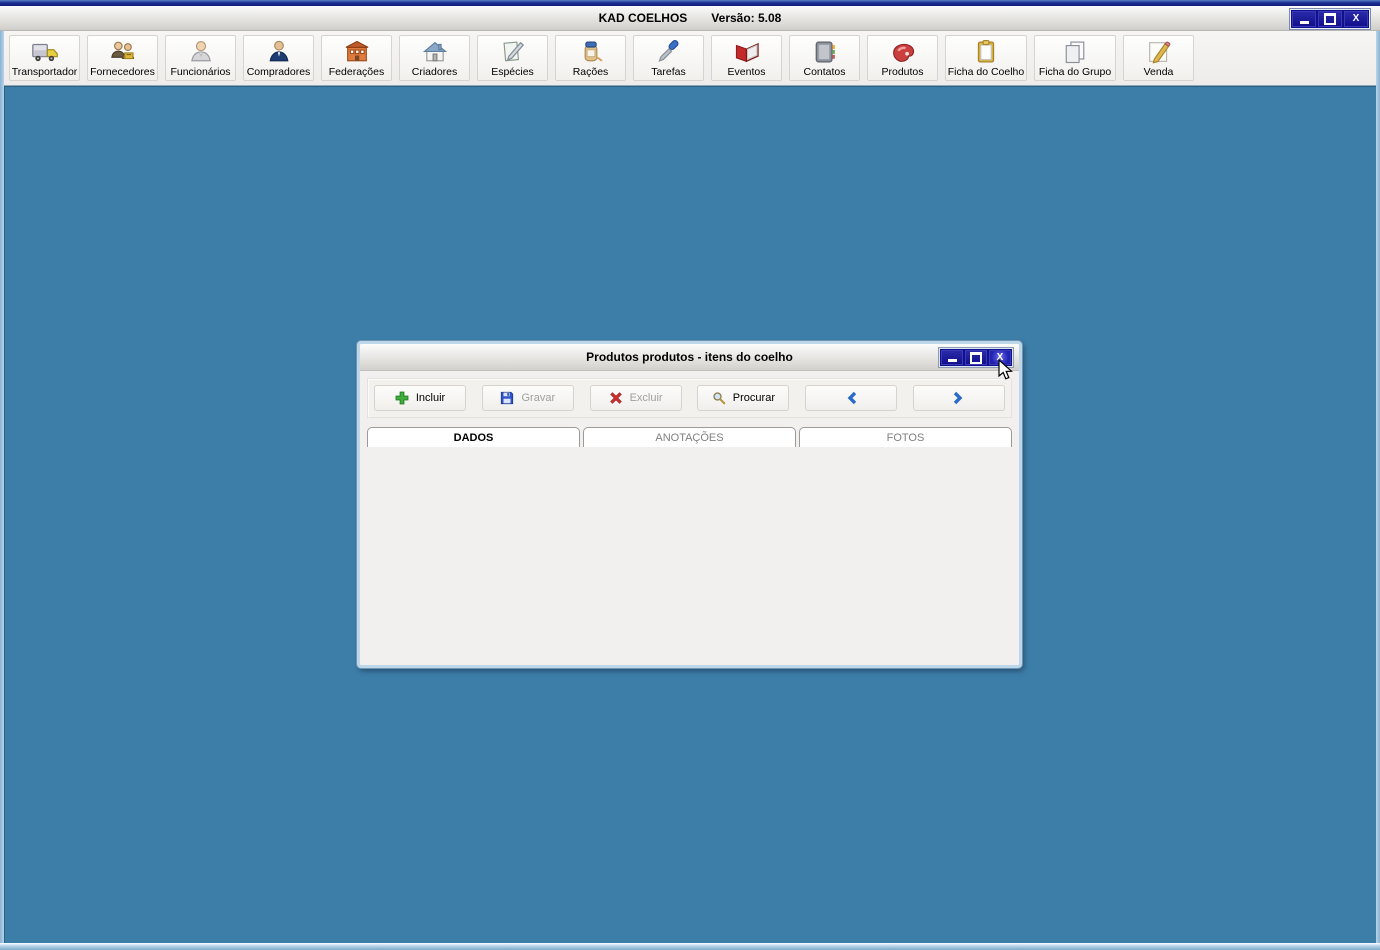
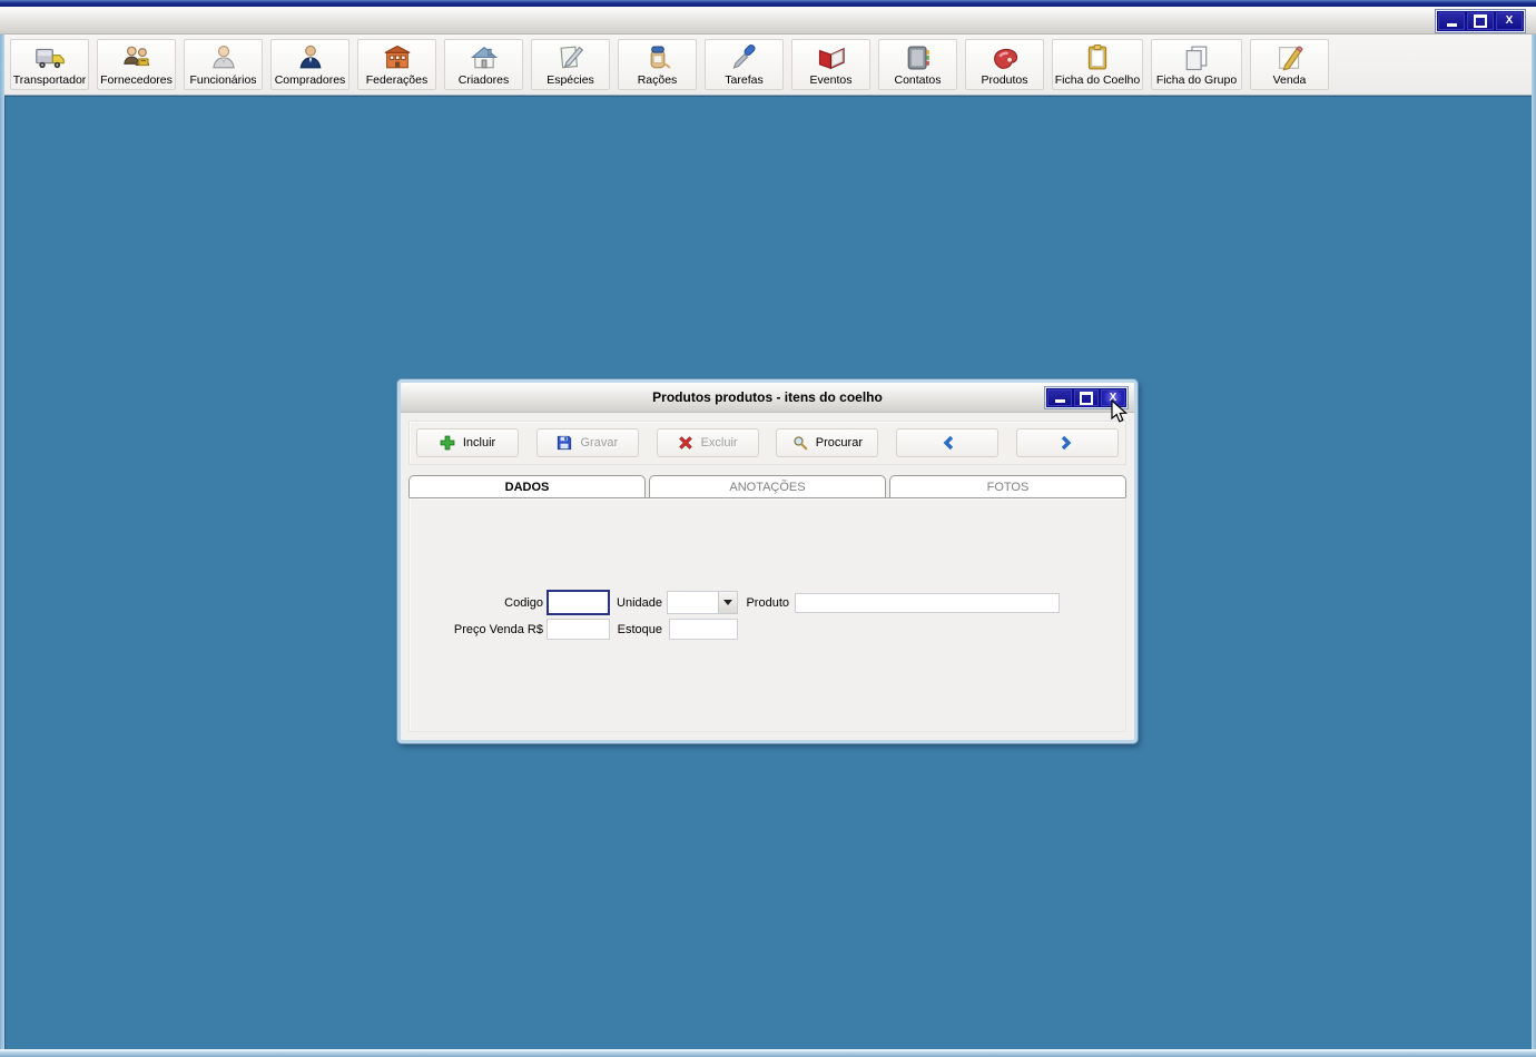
- KAD COELHOS Versão: 5.08
  X
  Transportador
  Fornecedores
  Funcionários
  Compradores
  Federações
  Criadores
  Espécies
  Rações
  Tarefas
  Eventos
  Contatos
  Produtos
  Ficha do Coelho
  Ficha do Grupo
  Venda
  Produtos produtos - itens do coelho
  X
  Incluir
  Gravar
  Excluir
  Procurar
  DADOS
  ANOTAÇÕES
  FOTOS
+ Codigo
+ Unidade
+ Produto
+ Preço Venda R$
+ Estoque
